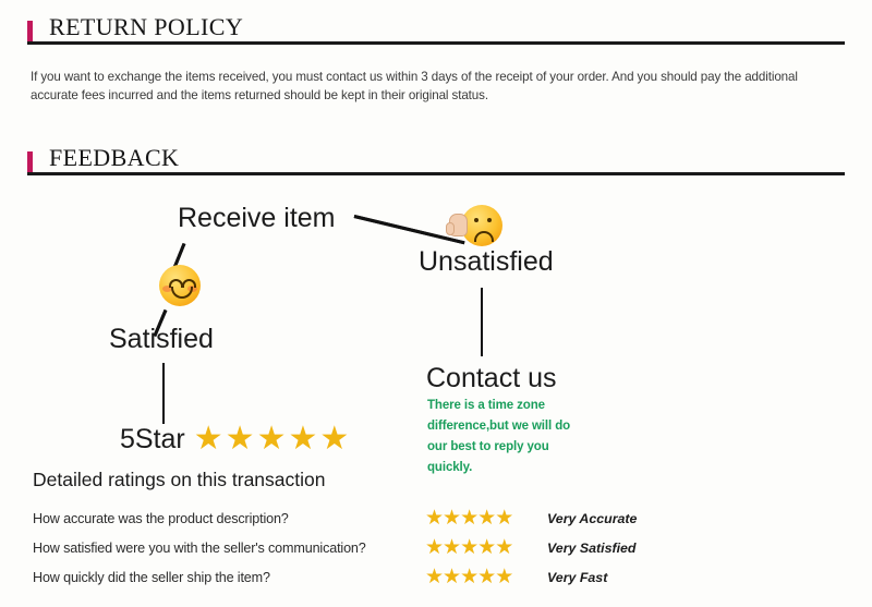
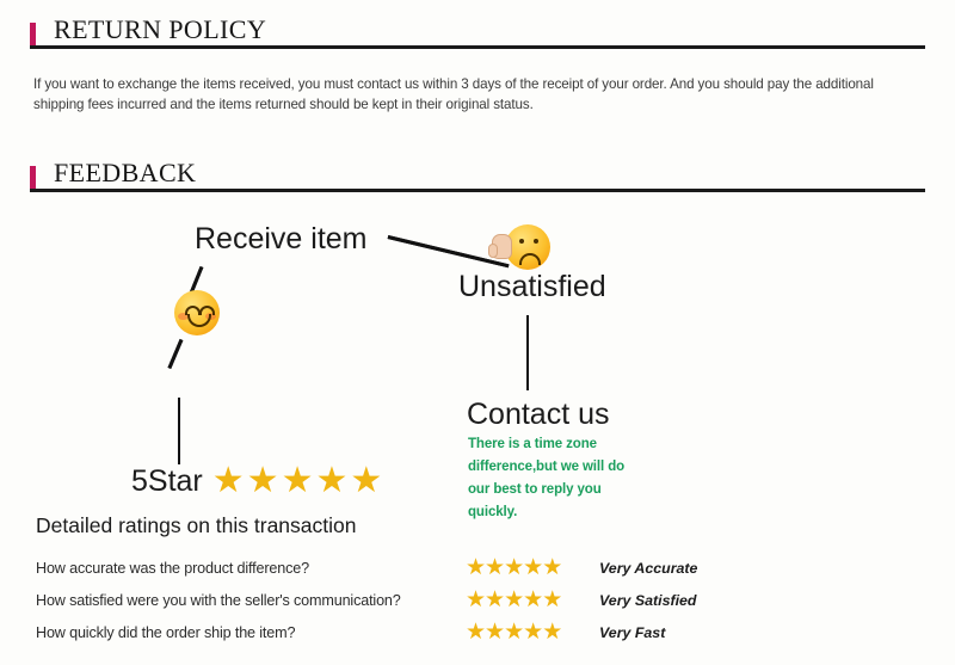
  RETURN POLICY
- If you want to exchange the items received, you must contact us within 3 days of the receipt of your order. And you should pay the additional accurate fees incurred and the items returned should be kept in their original status.
+ If you want to exchange the items received, you must contact us within 3 days of the receipt of your order. And you should pay the additional shipping fees incurred and the items returned should be kept in their original status.
  FEEDBACK
  Receive item
  Unsatisfied
- Satisfied
  5Star
  ★
  ★
  ★
  ★
  ★
  Contact us
  There is a time zone difference,but we will do our best to reply you quickly.
  Detailed ratings on this transaction
- How accurate was the product description?
+ How accurate was the product difference?
  ★★★★★
  Very Accurate
  How satisfied were you with the seller's communication?
  ★★★★★
  Very Satisfied
- How quickly did the seller ship the item?
+ How quickly did the order ship the item?
  ★★★★★
  Very Fast
